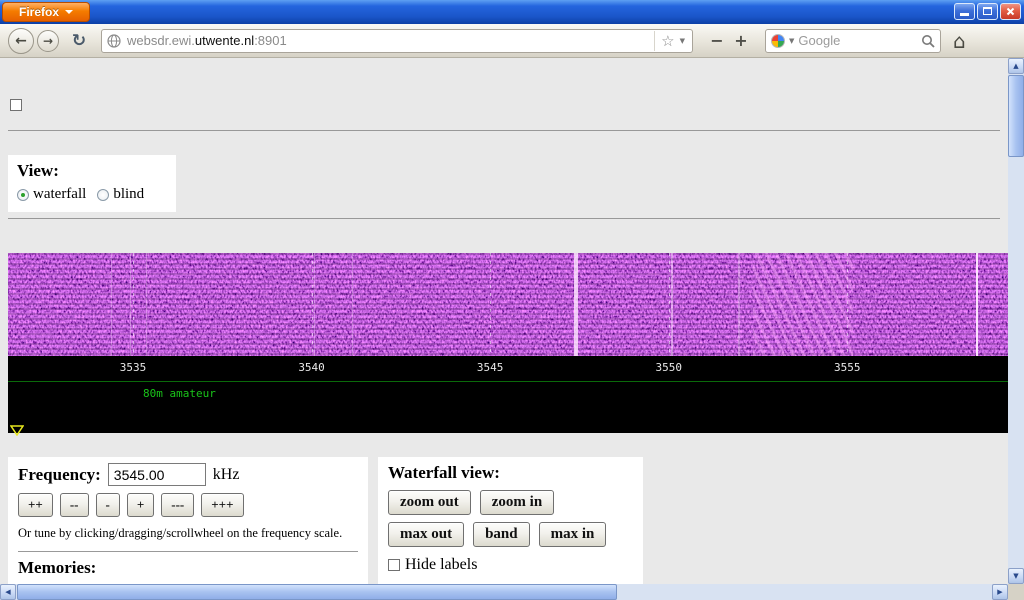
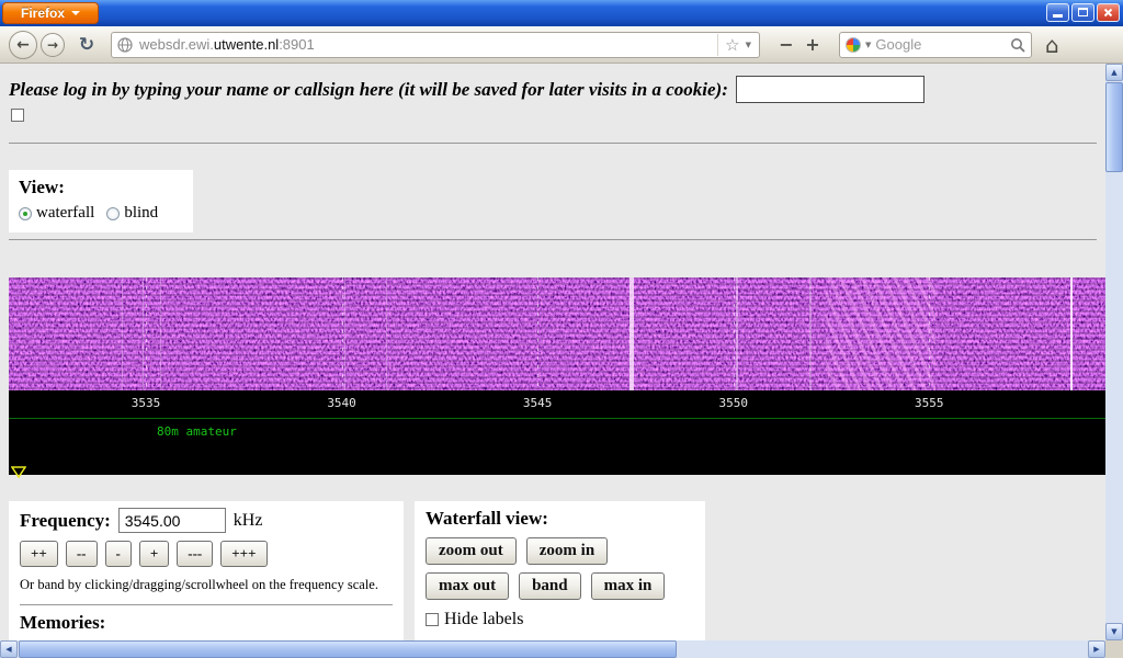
  Firefox
  ←
  →
  ↻
  websdr.ewi.utwente.nl:8901
  ☆
  ▼
  −
  +
  ▼
  Google
  ⌂
+ Please log in by typing your name or callsign here (it will be saved for later visits in a cookie):
  View:
  waterfall
  blind
  3535
  3540
  3545
  3550
  3555
  80m amateur
  Frequency:
  3545.00
  kHz
  ++
  --
  -
  +
  ---
  +++
- Or tune by clicking/dragging/scrollwheel on the frequency scale.
+ Or band by clicking/dragging/scrollwheel on the frequency scale.
  Memories:
  Waterfall view:
  zoom out
  zoom in
  max out
  band
  max in
  Hide labels
  ▲
  ▼
  ◀
  ▶
